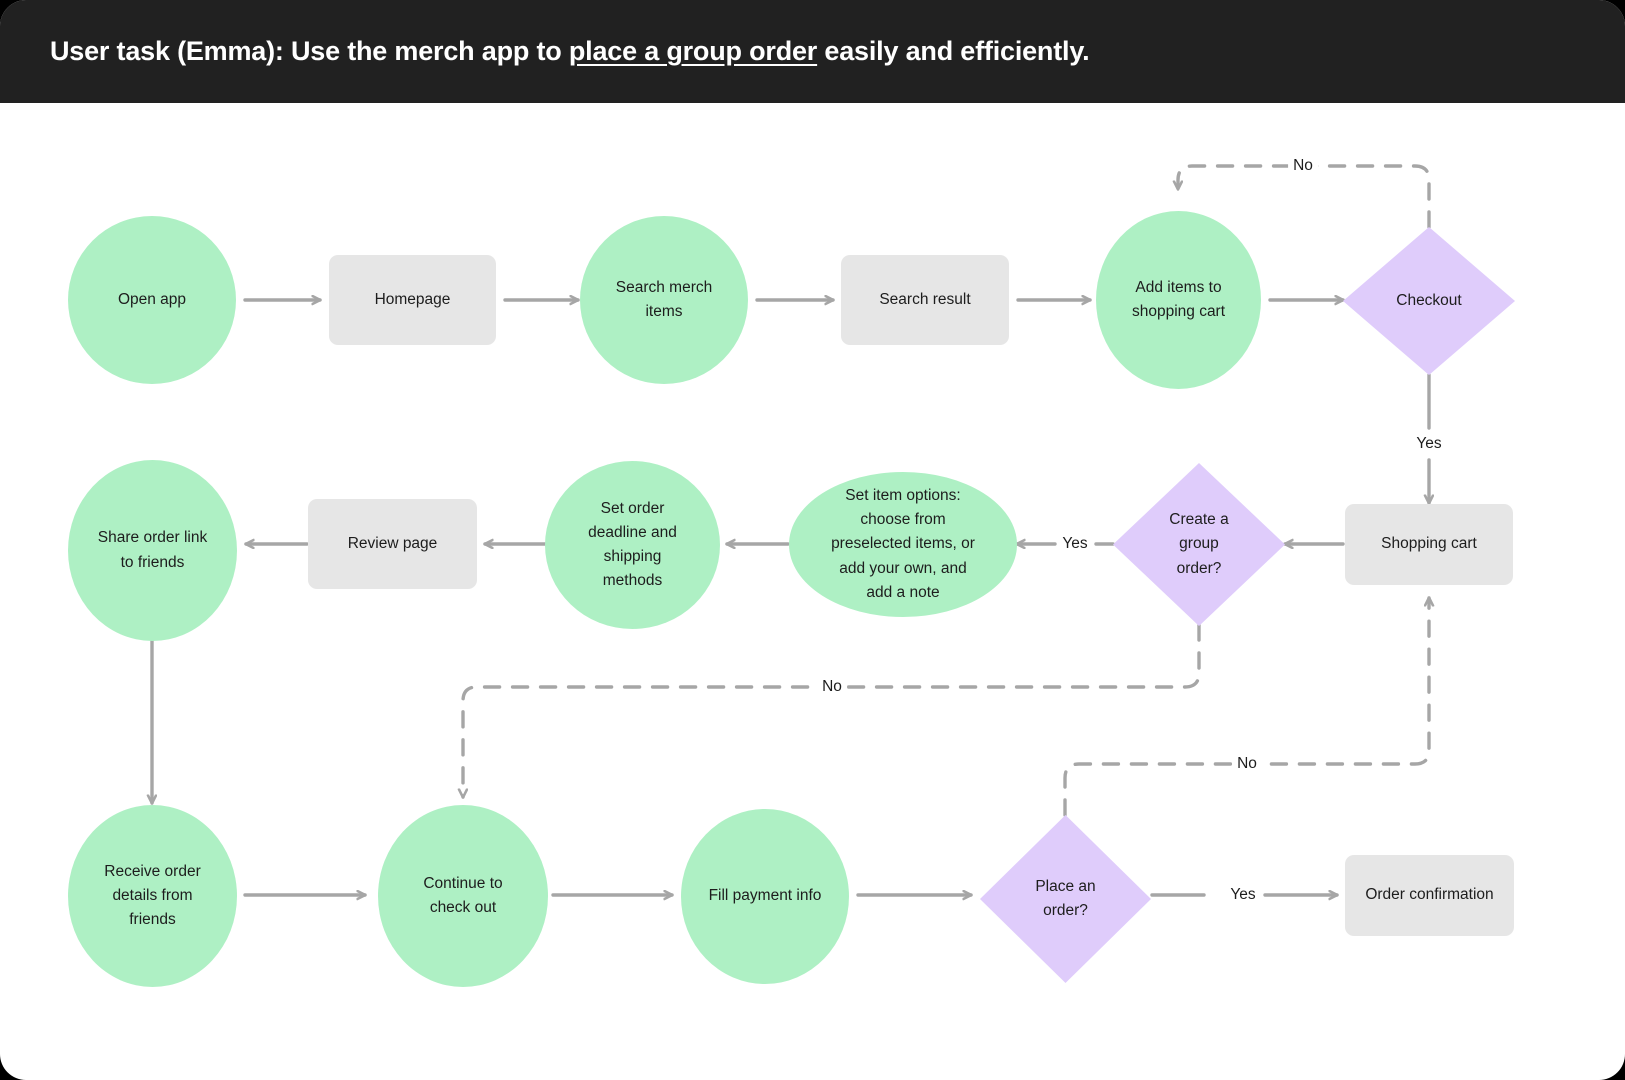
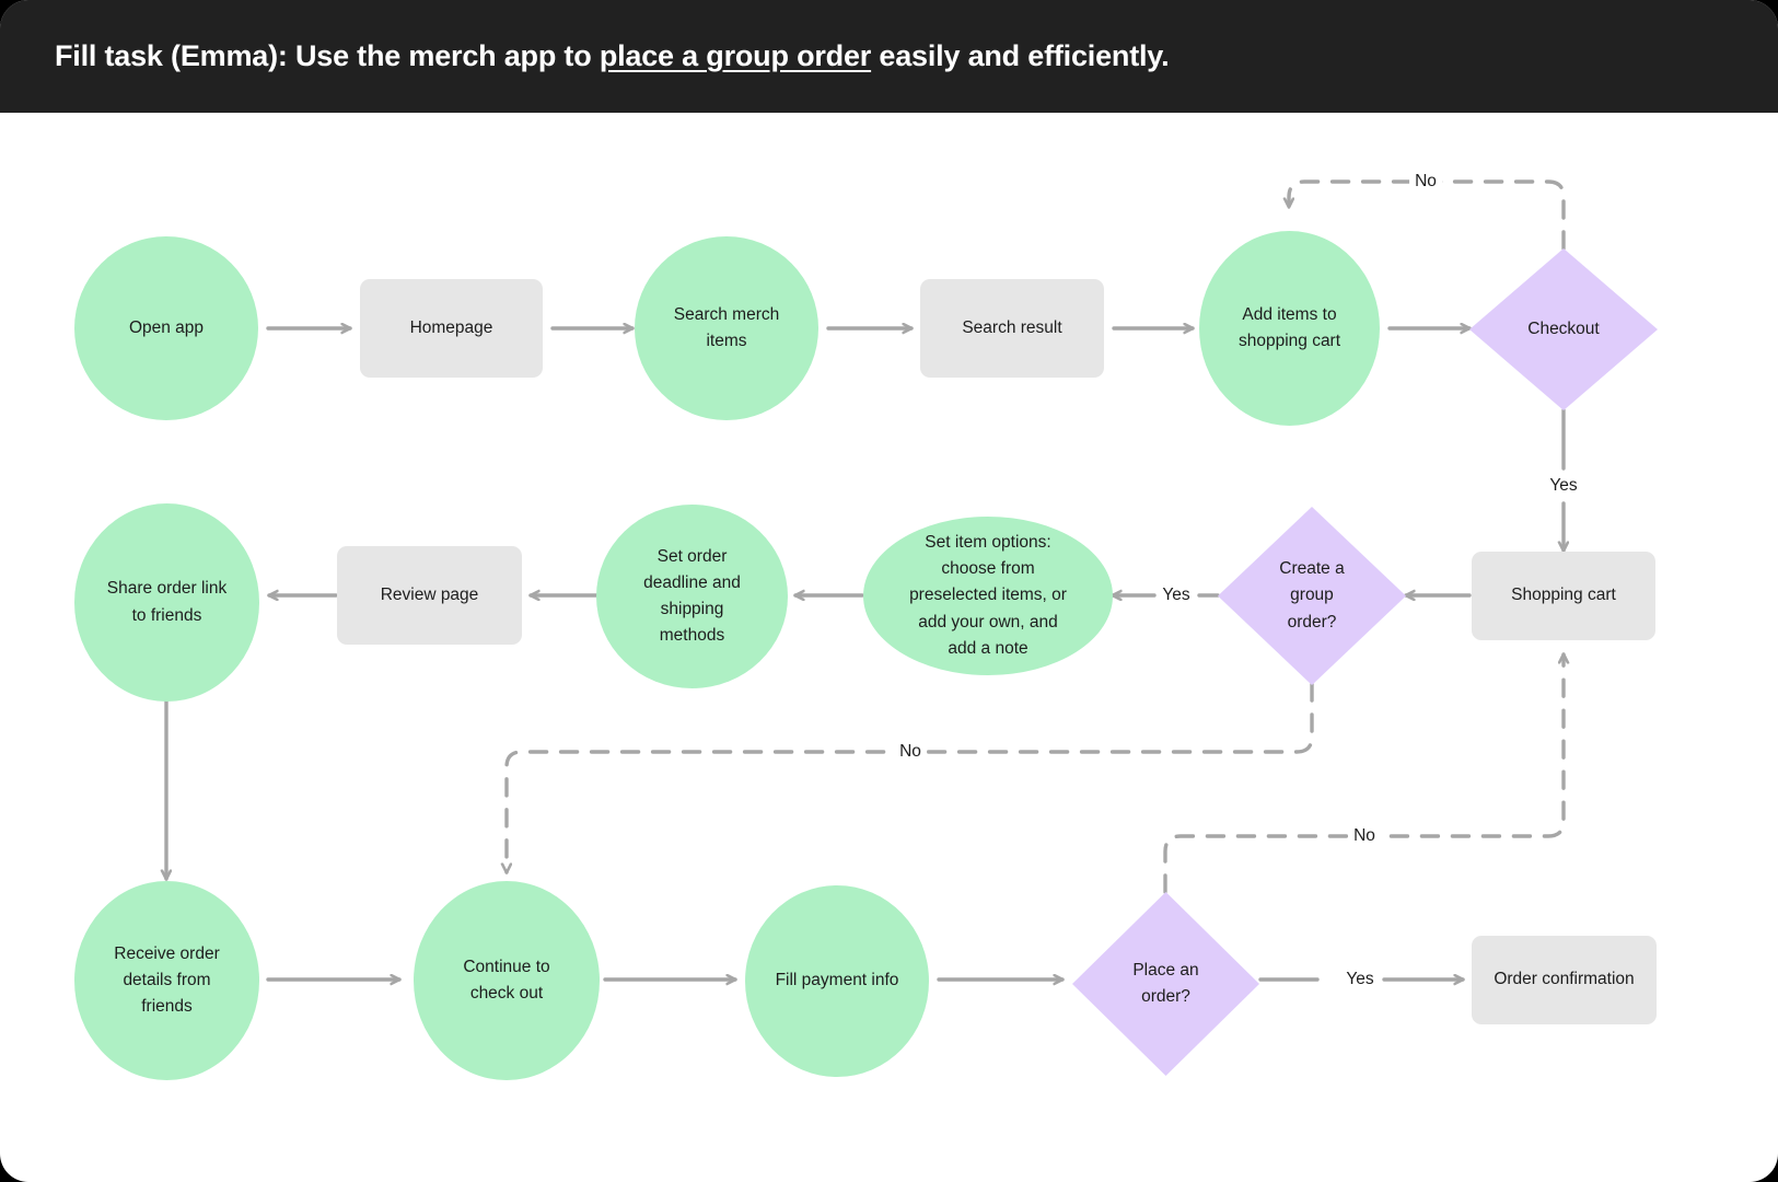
- User task (Emma): Use the merch app to place a group order easily and efficiently.
+ Fill task (Emma): Use the merch app to place a group order easily and efficiently.
  No
  Yes
  Yes
  No
  Yes
  No
  Open app
  Homepage
  Search merch
  items
  Search result
  Add items to
  shopping cart
  Checkout
  Shopping cart
  Create a
  group
  order?
  Set item options:
  choose from
  preselected items, or
  add your own, and
  add a note
  Set order
  deadline and
  shipping
  methods
  Review page
  Share order link
  to friends
  Receive order
  details from
  friends
  Continue to
  check out
  Fill payment info
  Place an
  order?
  Order confirmation
